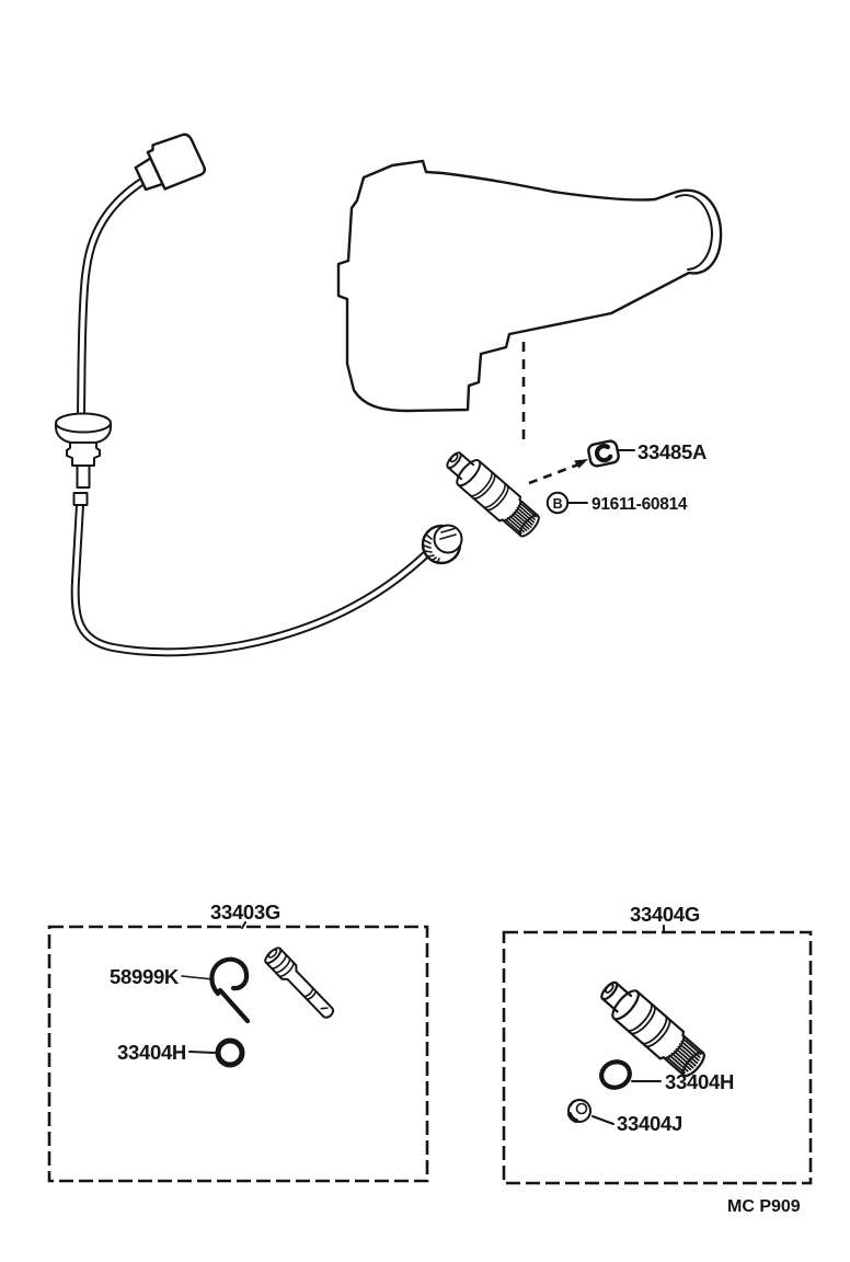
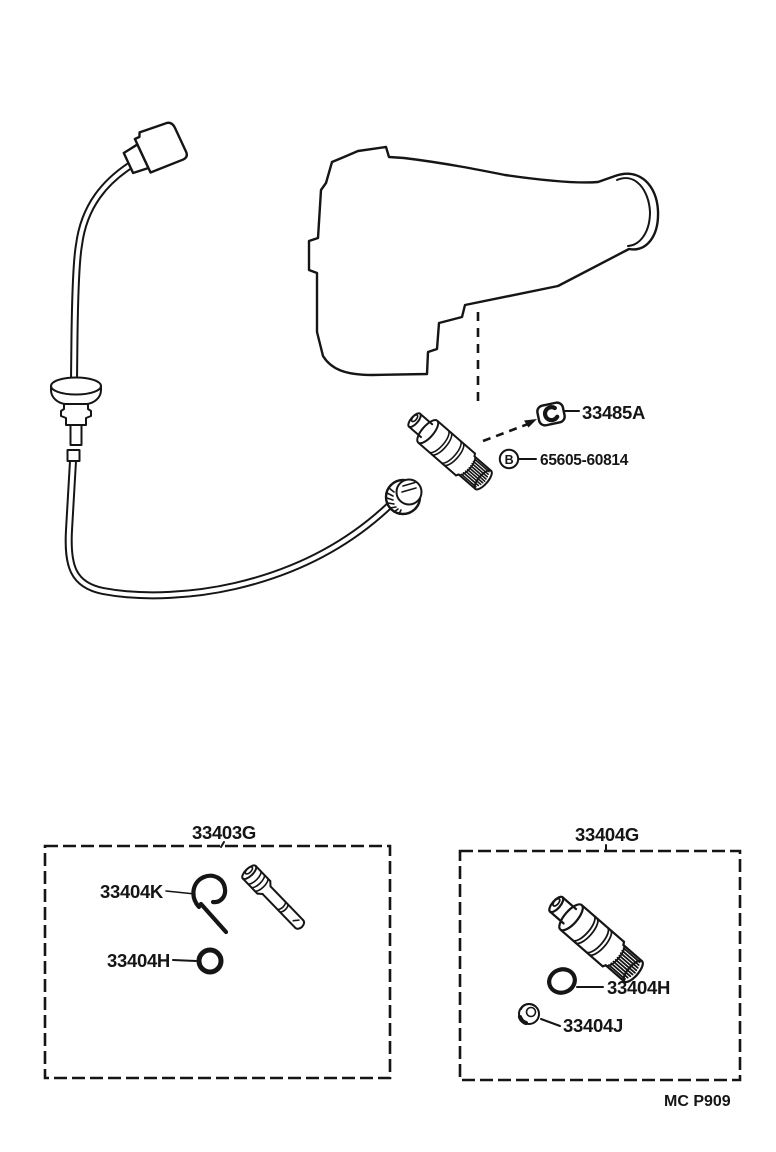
  33485A
  B
- 91611-60814
+ 65605-60814
  33403G
- 58999K
+ 33404K
  33404H
  33404G
  33404H
  33404J
  MC P909
